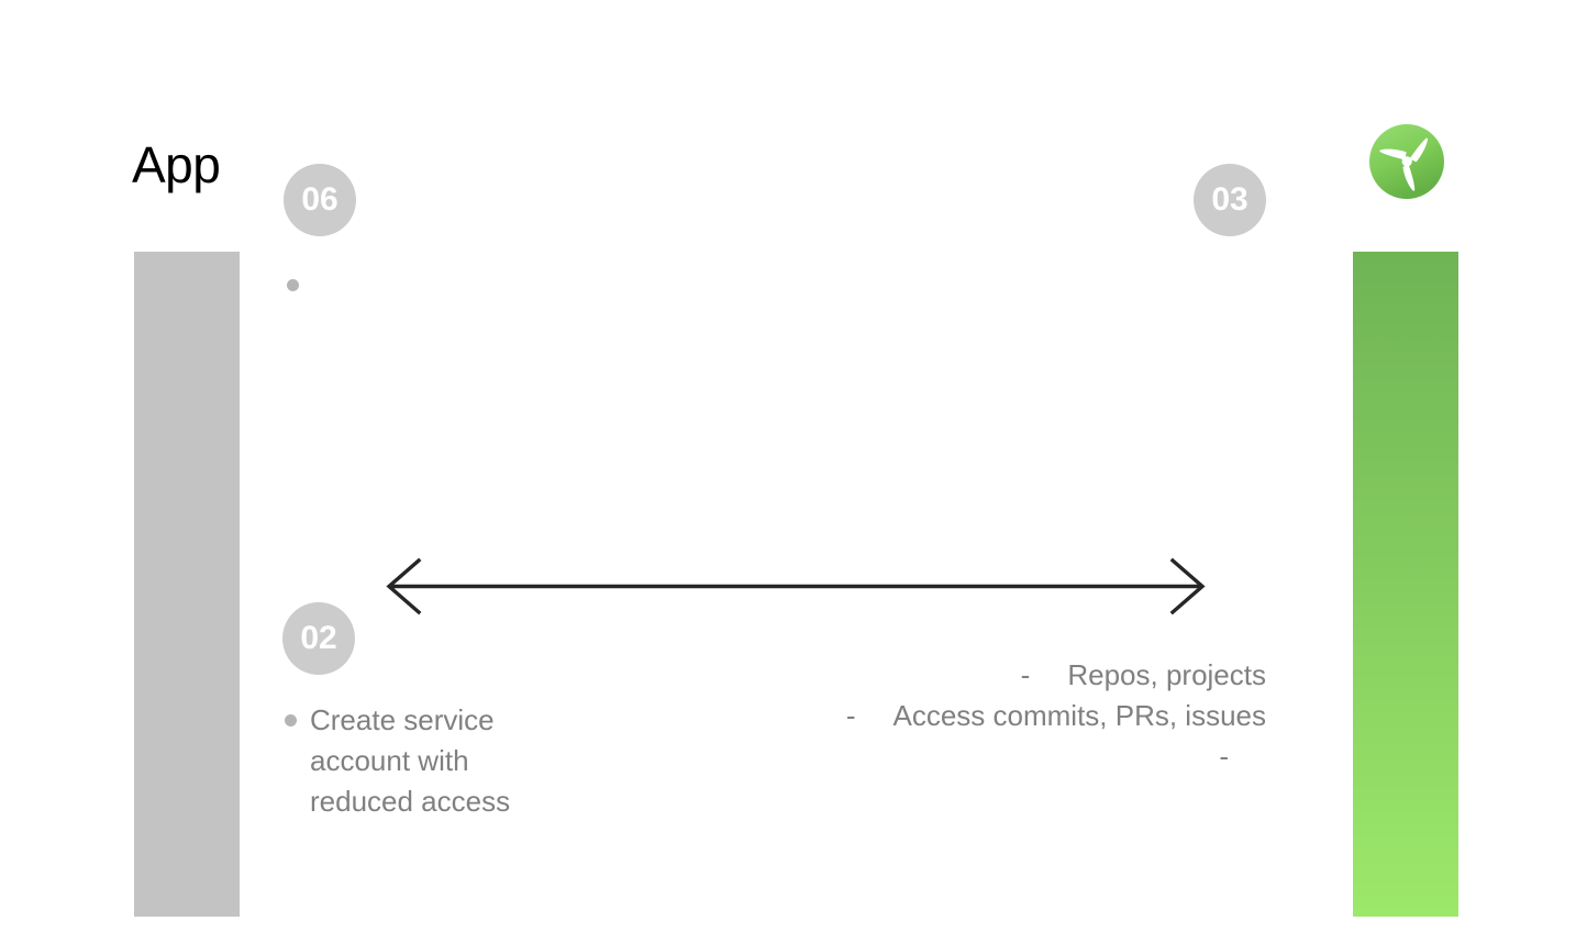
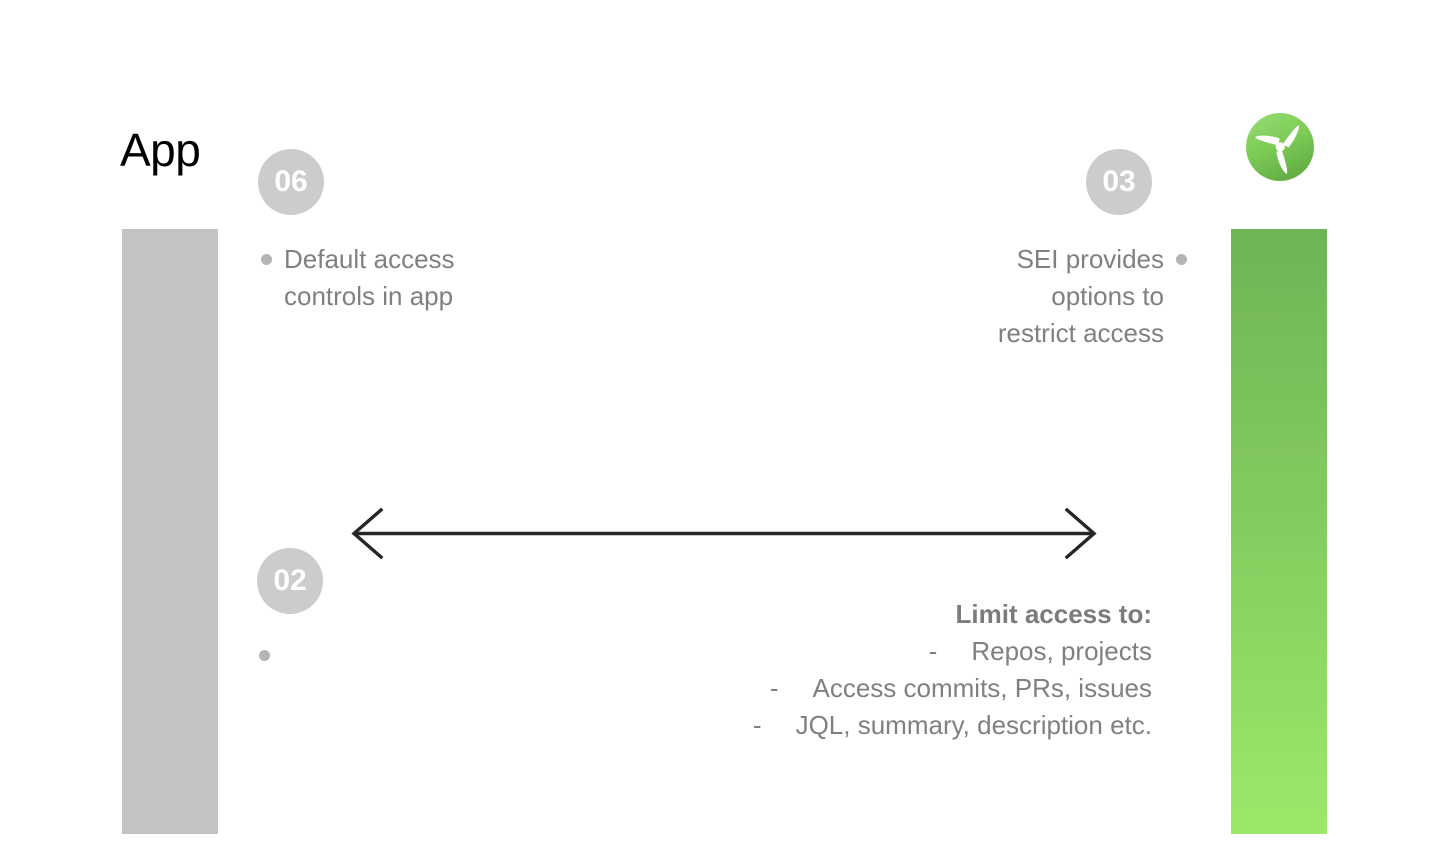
  App
  06
+ Default access
+ controls in app
  02
- Create service
- account with
- reduced access
  03
+ SEI provides
+ options to
+ restrict access
+ Limit access to:
  -
  Repos, projects
  -
  Access commits, PRs, issues
  -
+ JQL, summary, description etc.
